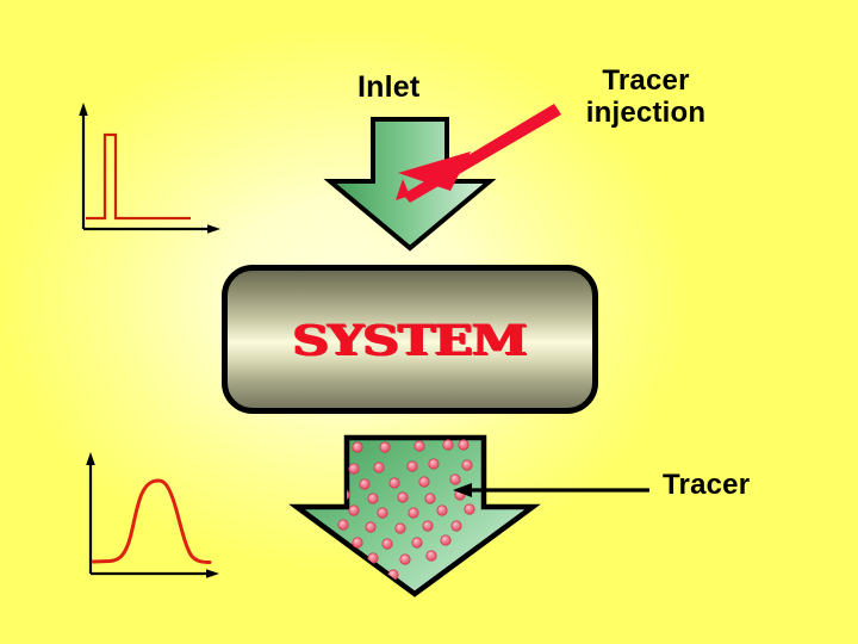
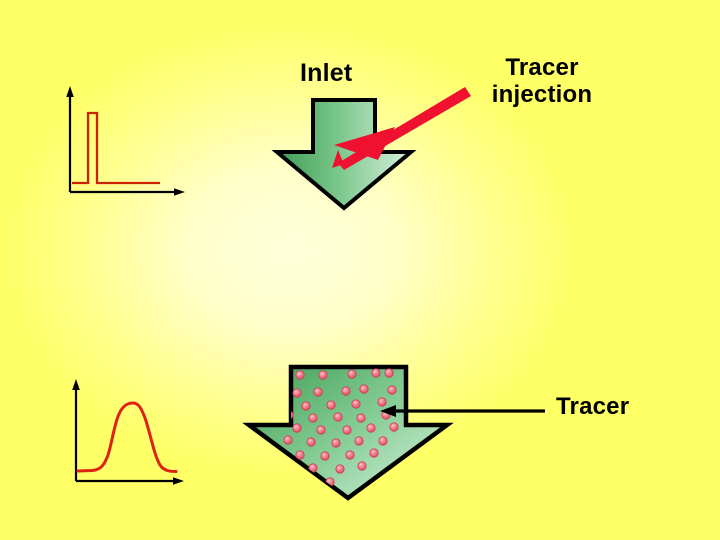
- SYSTEM
  Inlet
  Tracer
  Tracer
  injection
